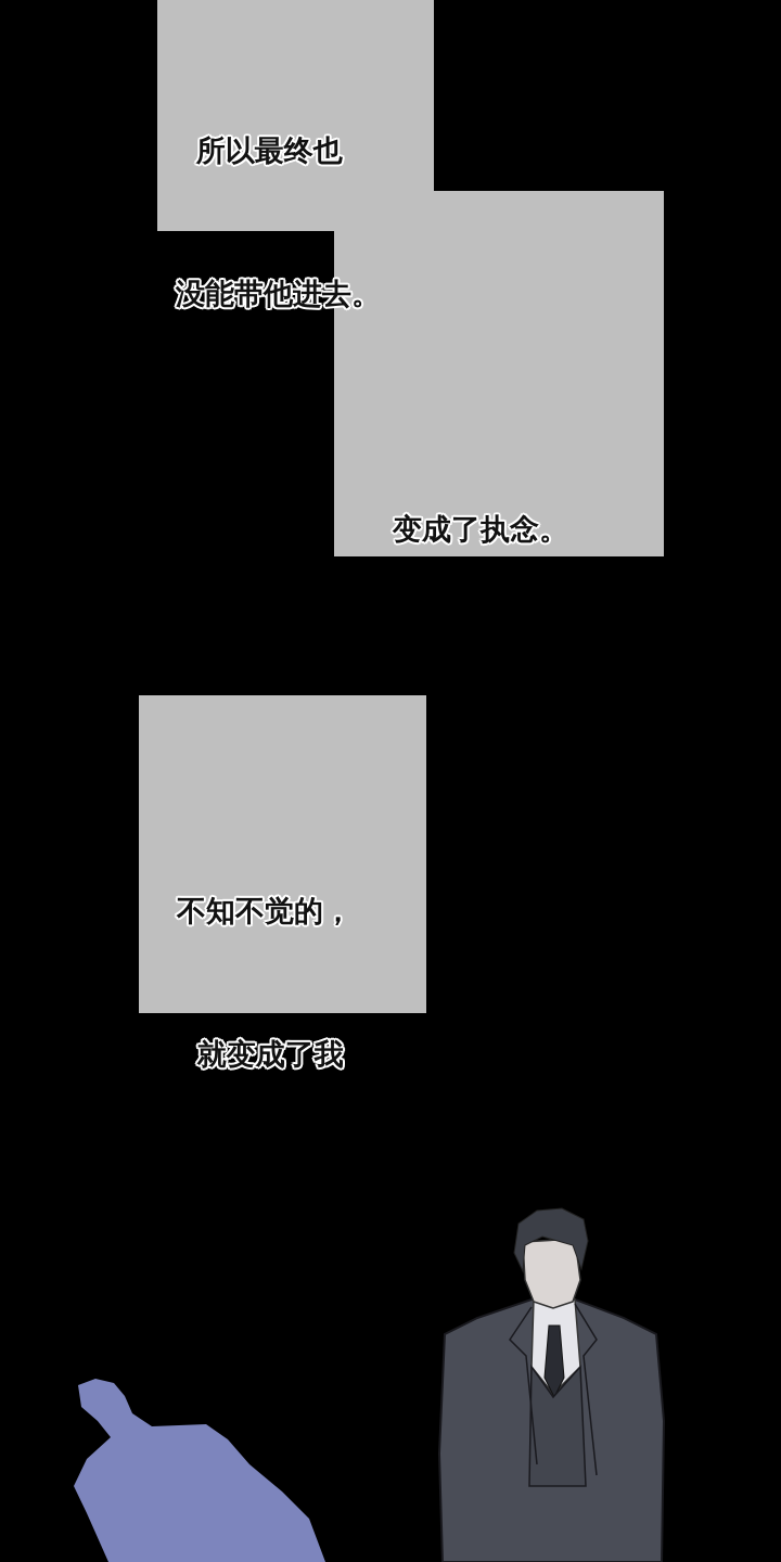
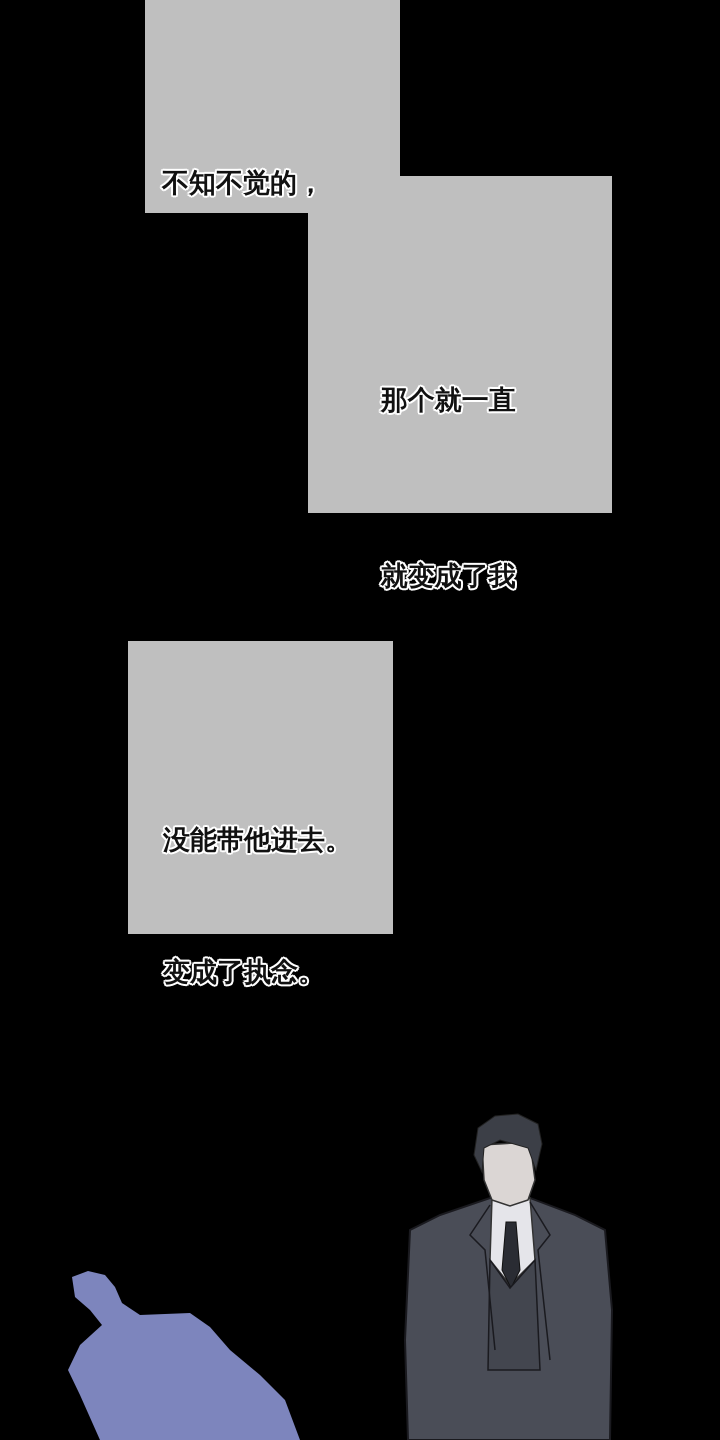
- 所以最终也
- 没能带他进去。
+ 不知不觉的，
+ 那个就一直
- 变成了执念。
+ 就变成了我
- 不知不觉的，
+ 没能带他进去。
- 就变成了我
+ 变成了执念。
